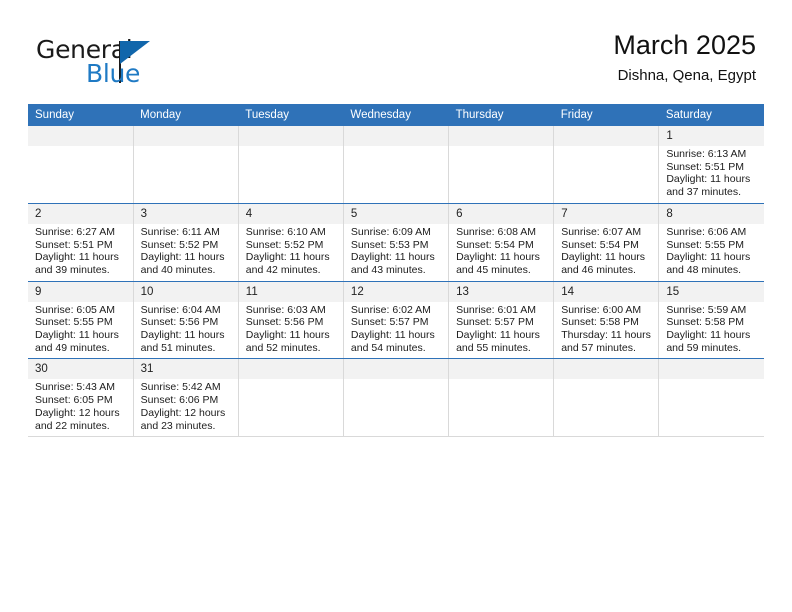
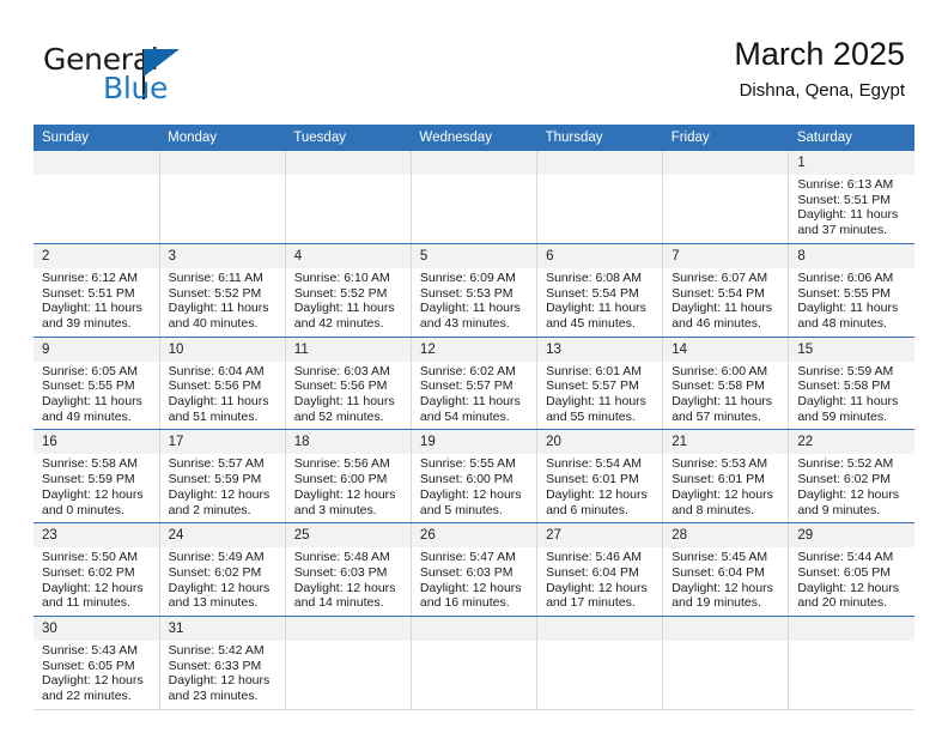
  Generl
  Blue
  March 2025
  Dishna, Qena, Egypt
  Sunday	Monday	Tuesday	Wednesday	Thursday	Friday	Saturday
  						1Sunrise: 6:13 AMSunset: 5:51 PMDaylight: 11 hours and 37 minutes.
- 2Sunrise: 6:27 AMSunset: 5:51 PMDaylight: 11 hours and 39 minutes.	3Sunrise: 6:11 AMSunset: 5:52 PMDaylight: 11 hours and 40 minutes.	4Sunrise: 6:10 AMSunset: 5:52 PMDaylight: 11 hours and 42 minutes.	5Sunrise: 6:09 AMSunset: 5:53 PMDaylight: 11 hours and 43 minutes.	6Sunrise: 6:08 AMSunset: 5:54 PMDaylight: 11 hours and 45 minutes.	7Sunrise: 6:07 AMSunset: 5:54 PMDaylight: 11 hours and 46 minutes.	8Sunrise: 6:06 AMSunset: 5:55 PMDaylight: 11 hours and 48 minutes.
+ 2Sunrise: 6:12 AMSunset: 5:51 PMDaylight: 11 hours and 39 minutes.	3Sunrise: 6:11 AMSunset: 5:52 PMDaylight: 11 hours and 40 minutes.	4Sunrise: 6:10 AMSunset: 5:52 PMDaylight: 11 hours and 42 minutes.	5Sunrise: 6:09 AMSunset: 5:53 PMDaylight: 11 hours and 43 minutes.	6Sunrise: 6:08 AMSunset: 5:54 PMDaylight: 11 hours and 45 minutes.	7Sunrise: 6:07 AMSunset: 5:54 PMDaylight: 11 hours and 46 minutes.	8Sunrise: 6:06 AMSunset: 5:55 PMDaylight: 11 hours and 48 minutes.
- 9Sunrise: 6:05 AMSunset: 5:55 PMDaylight: 11 hours and 49 minutes.	10Sunrise: 6:04 AMSunset: 5:56 PMDaylight: 11 hours and 51 minutes.	11Sunrise: 6:03 AMSunset: 5:56 PMDaylight: 11 hours and 52 minutes.	12Sunrise: 6:02 AMSunset: 5:57 PMDaylight: 11 hours and 54 minutes.	13Sunrise: 6:01 AMSunset: 5:57 PMDaylight: 11 hours and 55 minutes.	14Sunrise: 6:00 AMSunset: 5:58 PMThursday: 11 hours and 57 minutes.	15Sunrise: 5:59 AMSunset: 5:58 PMDaylight: 11 hours and 59 minutes.
+ 9Sunrise: 6:05 AMSunset: 5:55 PMDaylight: 11 hours and 49 minutes.	10Sunrise: 6:04 AMSunset: 5:56 PMDaylight: 11 hours and 51 minutes.	11Sunrise: 6:03 AMSunset: 5:56 PMDaylight: 11 hours and 52 minutes.	12Sunrise: 6:02 AMSunset: 5:57 PMDaylight: 11 hours and 54 minutes.	13Sunrise: 6:01 AMSunset: 5:57 PMDaylight: 11 hours and 55 minutes.	14Sunrise: 6:00 AMSunset: 5:58 PMDaylight: 11 hours and 57 minutes.	15Sunrise: 5:59 AMSunset: 5:58 PMDaylight: 11 hours and 59 minutes.
+ 16Sunrise: 5:58 AMSunset: 5:59 PMDaylight: 12 hours and 0 minutes.	17Sunrise: 5:57 AMSunset: 5:59 PMDaylight: 12 hours and 2 minutes.	18Sunrise: 5:56 AMSunset: 6:00 PMDaylight: 12 hours and 3 minutes.	19Sunrise: 5:55 AMSunset: 6:00 PMDaylight: 12 hours and 5 minutes.	20Sunrise: 5:54 AMSunset: 6:01 PMDaylight: 12 hours and 6 minutes.	21Sunrise: 5:53 AMSunset: 6:01 PMDaylight: 12 hours and 8 minutes.	22Sunrise: 5:52 AMSunset: 6:02 PMDaylight: 12 hours and 9 minutes.
+ 23Sunrise: 5:50 AMSunset: 6:02 PMDaylight: 12 hours and 11 minutes.	24Sunrise: 5:49 AMSunset: 6:02 PMDaylight: 12 hours and 13 minutes.	25Sunrise: 5:48 AMSunset: 6:03 PMDaylight: 12 hours and 14 minutes.	26Sunrise: 5:47 AMSunset: 6:03 PMDaylight: 12 hours and 16 minutes.	27Sunrise: 5:46 AMSunset: 6:04 PMDaylight: 12 hours and 17 minutes.	28Sunrise: 5:45 AMSunset: 6:04 PMDaylight: 12 hours and 19 minutes.	29Sunrise: 5:44 AMSunset: 6:05 PMDaylight: 12 hours and 20 minutes.
- 30Sunrise: 5:43 AMSunset: 6:05 PMDaylight: 12 hours and 22 minutes.	31Sunrise: 5:42 AMSunset: 6:06 PMDaylight: 12 hours and 23 minutes.
+ 30Sunrise: 5:43 AMSunset: 6:05 PMDaylight: 12 hours and 22 minutes.	31Sunrise: 5:42 AMSunset: 6:33 PMDaylight: 12 hours and 23 minutes.
